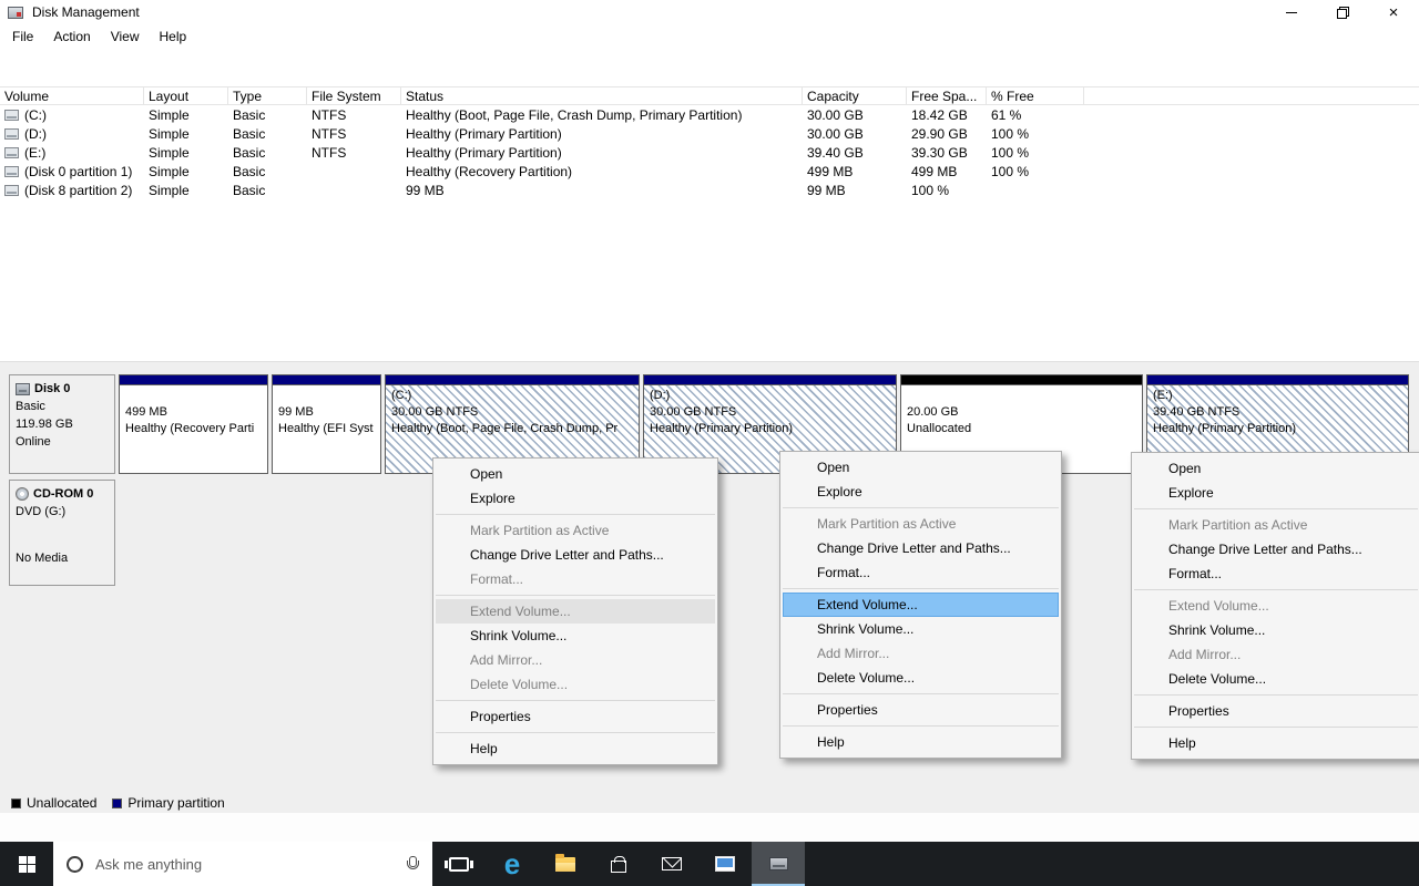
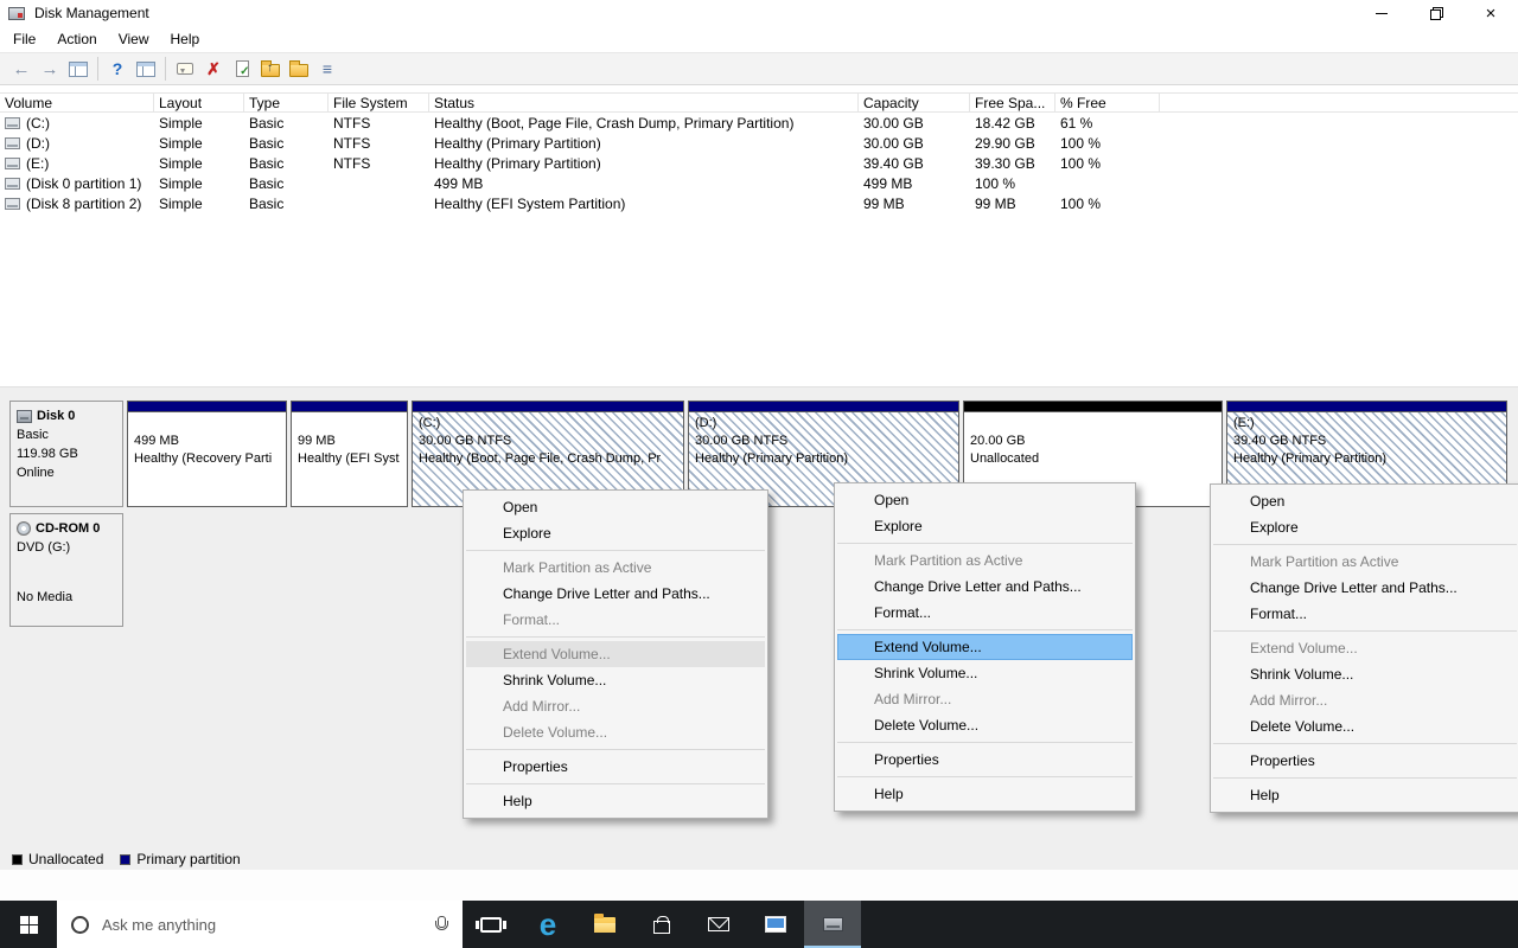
  Disk Management
  ×
  File
  Action
  View
  Help
+ ←
+ →
+ ?
+ ✗
+ ✓
+ ↑
+ ≡
  Volume
  Layout
  Type
  File System
  Status
  Capacity
  Free Spa...
  % Free
  (C:)
  Simple
  Basic
  NTFS
  Healthy (Boot, Page File, Crash Dump, Primary Partition)
  30.00 GB
  18.42 GB
  61 %
  (D:)
  Simple
  Basic
  NTFS
  Healthy (Primary Partition)
  30.00 GB
  29.90 GB
  100 %
  (E:)
  Simple
  Basic
  NTFS
  Healthy (Primary Partition)
  39.40 GB
  39.30 GB
  100 %
  (Disk 0 partition 1)
  Simple
  Basic
- Healthy (Recovery Partition)
  499 MB
  499 MB
  100 %
  (Disk 8 partition 2)
  Simple
  Basic
+ Healthy (EFI System Partition)
  99 MB
  99 MB
  100 %
  Disk 0
  Basic
  119.98 GB
  Online
  499 MB
  Healthy (Recovery Parti
  99 MB
  Healthy (EFI Syst
  (C:)
  30.00 GB NTFS
  Healthy (Boot, Page File, Crash Dump, Pr
  (D:)
  30.00 GB NTFS
  Healthy (Primary Partition)
  20.00 GB
  Unallocated
  (E:)
  39.40 GB NTFS
  Healthy (Primary Partition)
  CD-ROM 0
  DVD (G:)
  No Media
  Unallocated
  Primary partition
  Open
  Explore
  Mark Partition as Active
  Change Drive Letter and Paths...
  Format...
  Extend Volume...
  Shrink Volume...
  Add Mirror...
  Delete Volume...
  Properties
  Help
  Open
  Explore
  Mark Partition as Active
  Change Drive Letter and Paths...
  Format...
  Extend Volume...
  Shrink Volume...
  Add Mirror...
  Delete Volume...
  Properties
  Help
  Open
  Explore
  Mark Partition as Active
  Change Drive Letter and Paths...
  Format...
  Extend Volume...
  Shrink Volume...
  Add Mirror...
  Delete Volume...
  Properties
  Help
  Ask me anything
  e
